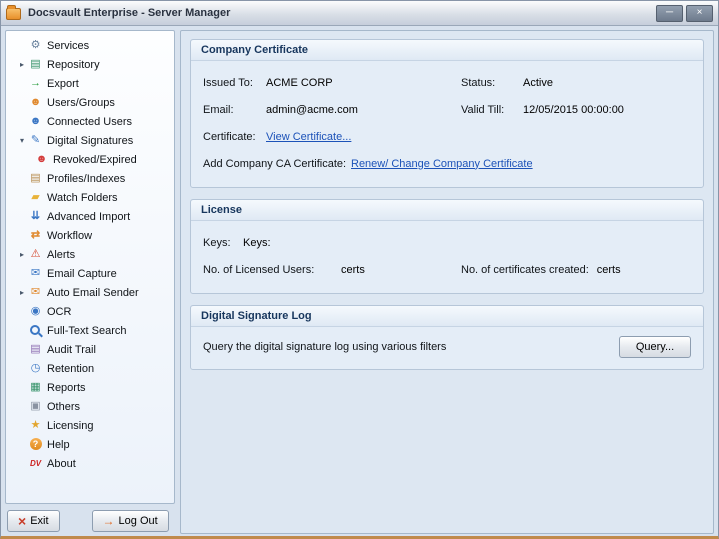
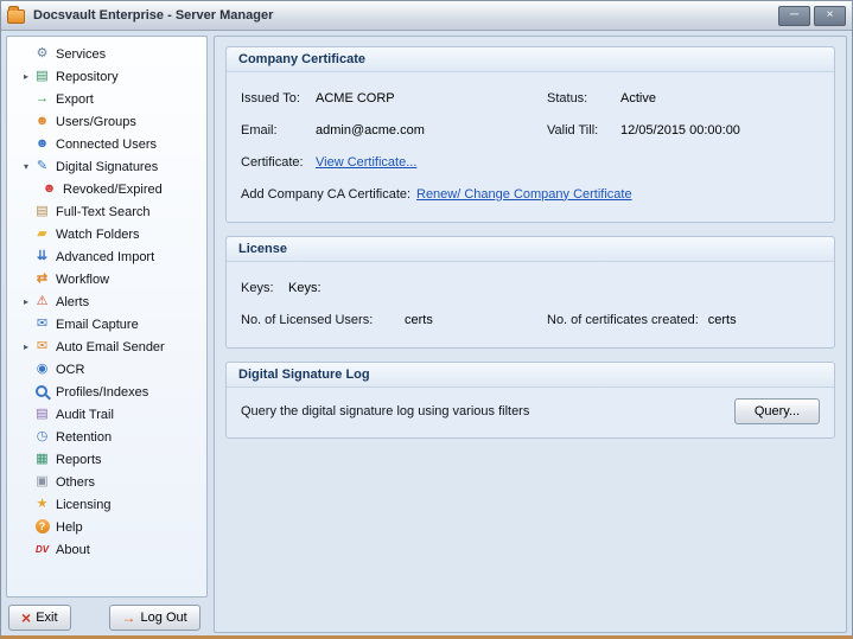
  Docsvault Enterprise - Server Manager
  ─
  ×
  Services
  Repository
  Export
  Users/Groups
  Connected Users
  Digital Signatures
  Revoked/Expired
- Profiles/Indexes
+ Full-Text Search
  Watch Folders
  Advanced Import
  Workflow
  Alerts
  Email Capture
  Auto Email Sender
  OCR
- Full-Text Search
+ Profiles/Indexes
  Audit Trail
  Retention
  Reports
  Others
  Licensing
  Help
  About
  Exit
  Log Out
  Company Certificate
  Issued To:
  ACME CORP
  Status:
  Active
  Email:
  admin@acme.com
  Valid Till:
  12/05/2015 00:00:00
  Certificate:
  View Certificate...
  Add Company CA Certificate:
  Renew/ Change Company Certificate
  License
  Keys:
  Keys:
  No. of Licensed Users:
  certs
  No. of certificates created:
  certs
  Digital Signature Log
  Query the digital signature log using various filters
  Query...
